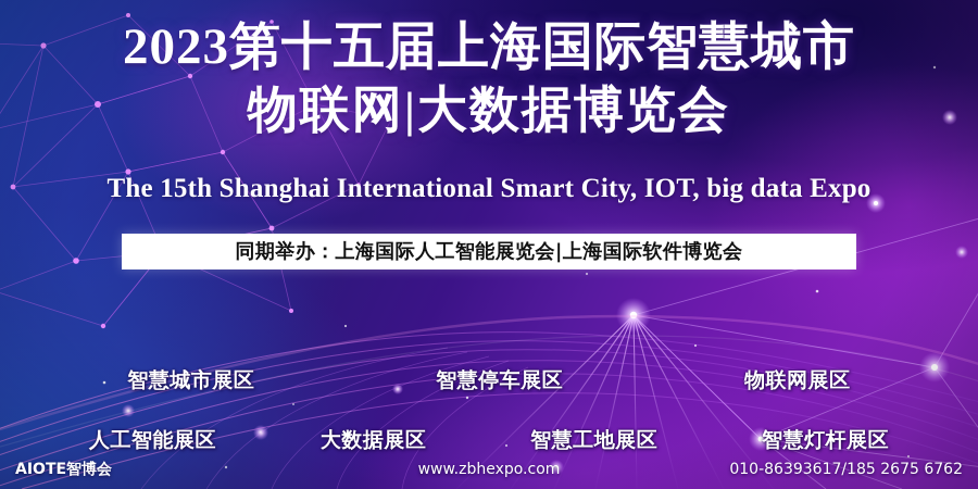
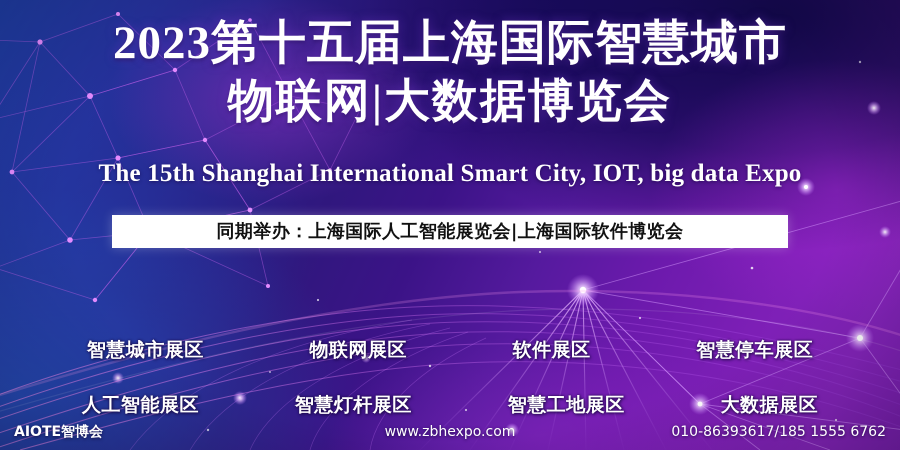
  2023第十五届上海国际智慧城市
  物联网|大数据博览会
  The 15th Shanghai International Smart City, IOT, big data Expo
  同期举办：上海国际人工智能展览会|上海国际软件博览会
  智慧城市展区
- 智慧停车展区
+ 物联网展区
+ 软件展区
- 物联网展区
+ 智慧停车展区
  人工智能展区
- 大数据展区
+ 智慧灯杆展区
  智慧工地展区
- 智慧灯杆展区
+ 大数据展区
  AIOTE智博会
  www.zbhexpo.com
- 010-86393617/185 2675 6762
+ 010-86393617/185 1555 6762
